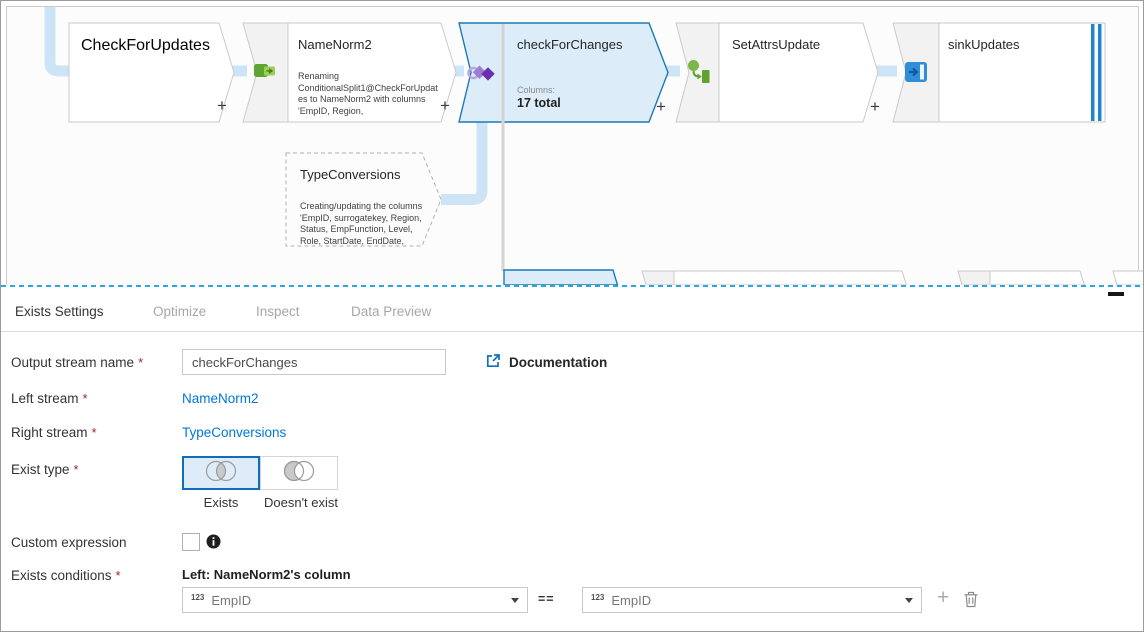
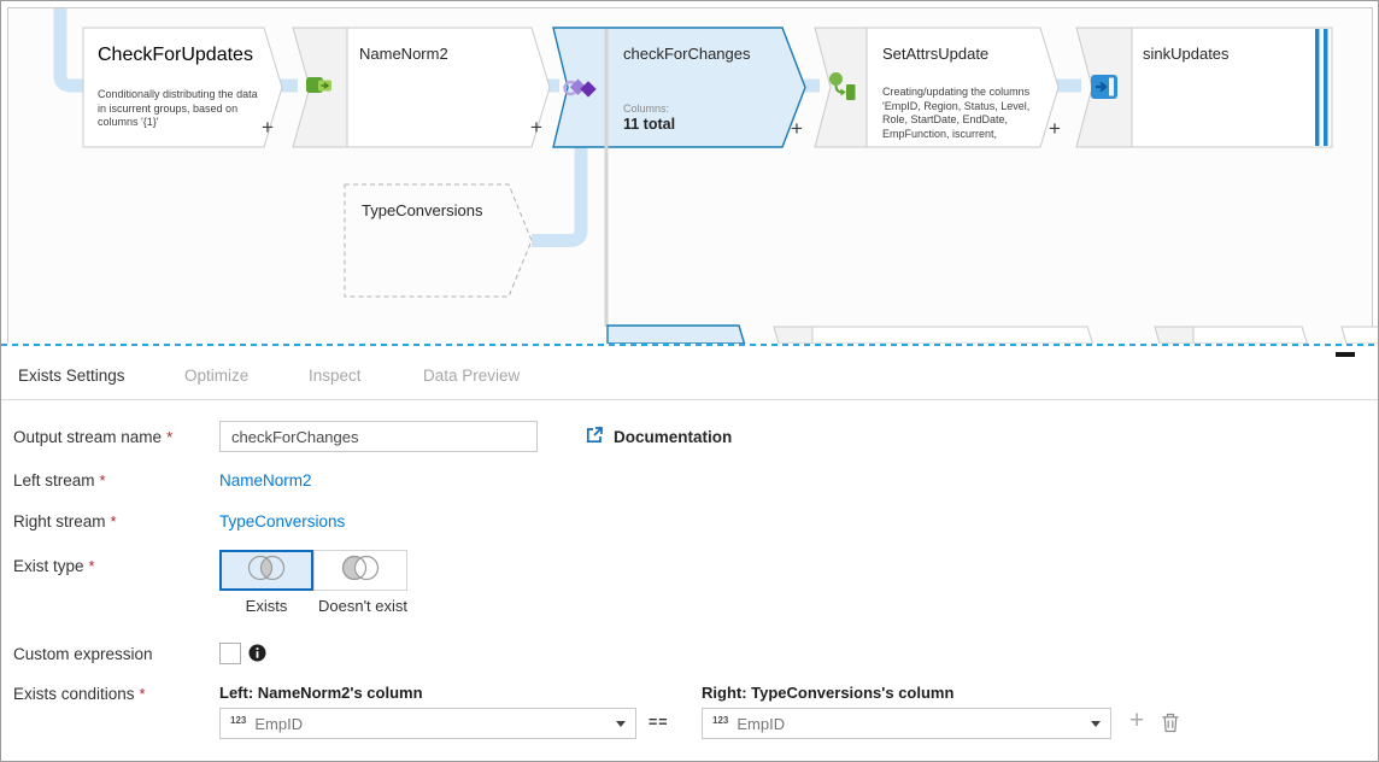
  CheckForUpdates
+ Conditionally distributing the data in iscurrent groups, based on columns '{1}'
  NameNorm2
- Renaming ConditionalSplit1@CheckForUpdates to NameNorm2 with columns 'EmpID, Region,
  checkForChanges
  Columns:
- 17 total
+ 11 total
  SetAttrsUpdate
+ Creating/updating the columns 'EmpID, Region, Status, Level, Role, StartDate, EndDate, EmpFunction, iscurrent,
  sinkUpdates
  TypeConversions
- Creating/updating the columns 'EmpID, surrogatekey, Region, Status, EmpFunction, Level, Role, StartDate, EndDate,
  +
  +
  +
  +
  Exists Settings
  Optimize
  Inspect
  Data Preview
  Output stream name *
  checkForChanges
  Documentation
  Left stream *
  NameNorm2
  Right stream *
  TypeConversions
  Exist type *
  Exists
  Doesn't exist
  Custom expression
  Exists conditions *
  Left: NameNorm2's column
+ Right: TypeConversions's column
  123
  EmpID
  ==
  123
  EmpID
  +
